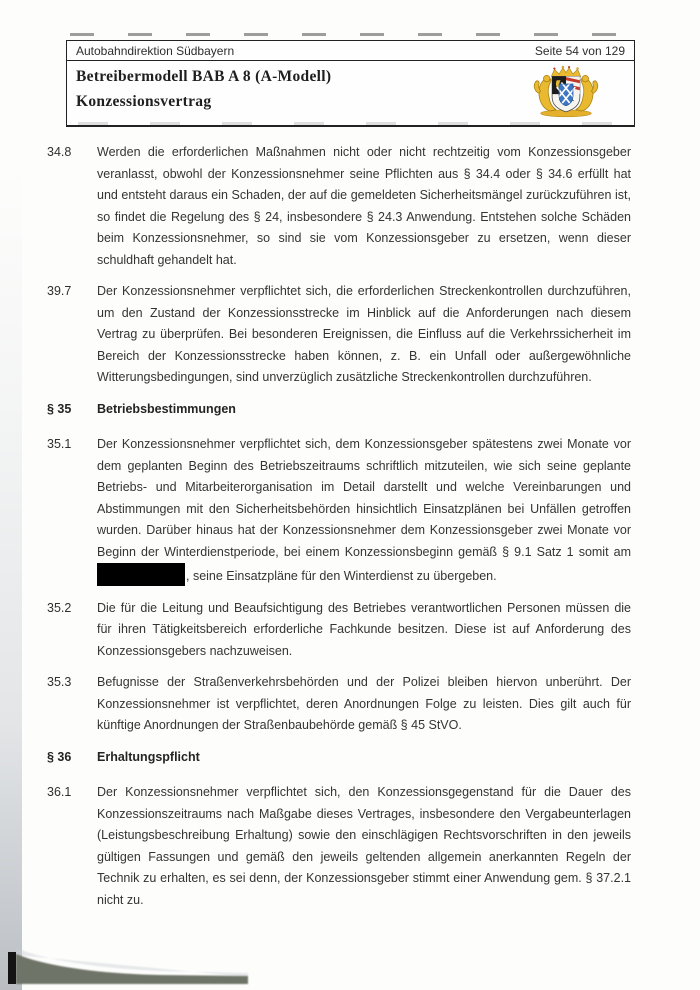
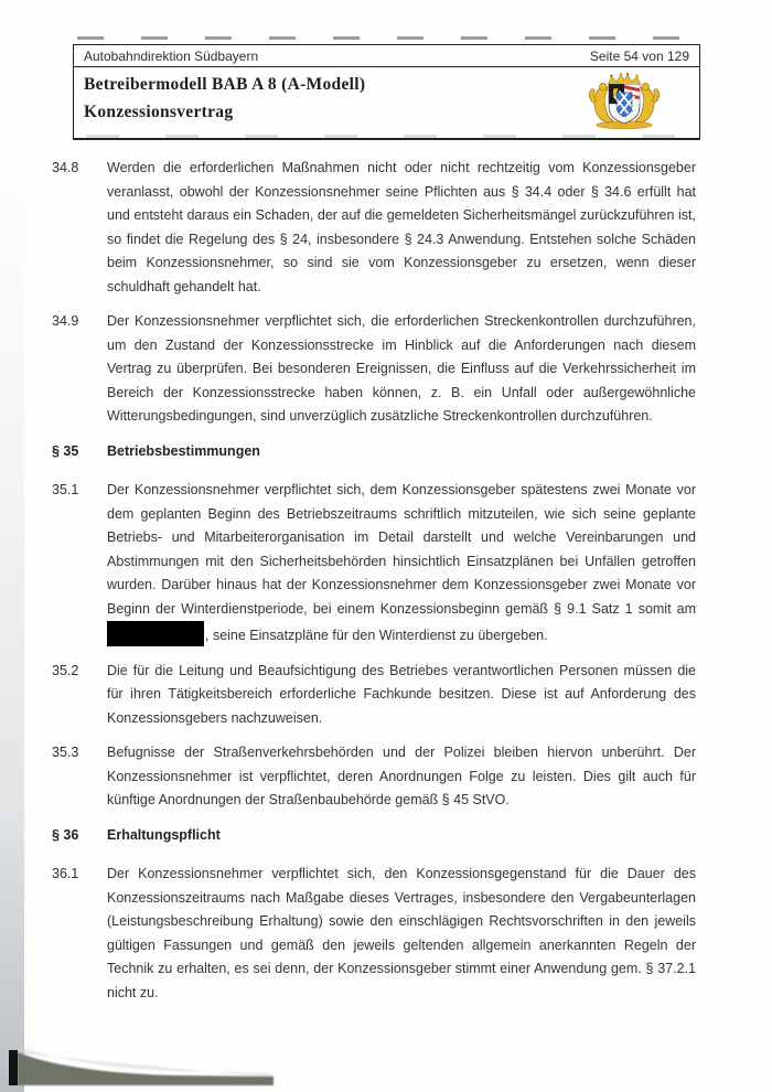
  Autobahndirektion Südbayern
  Seite 54 von 129
  Betreibermodell BAB A 8 (A-Modell)
  Konzessionsvertrag
  34.8
  Werden die erforderlichen Maßnahmen nicht oder nicht rechtzeitig vom Konzessionsgeber veranlasst, obwohl der Konzessionsnehmer seine Pflichten aus § 34.4 oder § 34.6 erfüllt hat und entsteht daraus ein Schaden, der auf die gemeldeten Sicherheitsmängel zurückzuführen ist, so findet die Regelung des § 24, insbesondere § 24.3 Anwendung. Entstehen solche Schäden beim Konzessionsnehmer, so sind sie vom Konzessionsgeber zu ersetzen, wenn dieser schuldhaft gehandelt hat.
- 39.7
+ 34.9
  Der Konzessionsnehmer verpflichtet sich, die erforderlichen Streckenkontrollen durchzuführen, um den Zustand der Konzessionsstrecke im Hinblick auf die Anforderungen nach diesem Vertrag zu überprüfen. Bei besonderen Ereignissen, die Einfluss auf die Verkehrssicherheit im Bereich der Konzessionsstrecke haben können, z. B. ein Unfall oder außergewöhnliche Witterungsbedingungen, sind unverzüglich zusätzliche Streckenkontrollen durchzuführen.
  § 35
  Betriebsbestimmungen
  35.1
  Der Konzessionsnehmer verpflichtet sich, dem Konzessionsgeber spätestens zwei Monate vor dem geplanten Beginn des Betriebszeitraums schriftlich mitzuteilen, wie sich seine geplante Betriebs- und Mitarbeiterorganisation im Detail darstellt und welche Vereinbarungen und Abstimmungen mit den Sicherheitsbehörden hinsichtlich Einsatzplänen bei Unfällen getroffen wurden. Darüber hinaus hat der Konzessionsnehmer dem Konzessionsgeber zwei Monate vor Beginn der Winterdienstperiode, bei einem Konzessionsbeginn gemäß § 9.1 Satz 1 somit am , seine Einsatzpläne für den Winterdienst zu übergeben.
  35.2
  Die für die Leitung und Beaufsichtigung des Betriebes verantwortlichen Personen müssen die für ihren Tätigkeitsbereich erforderliche Fachkunde besitzen. Diese ist auf Anforderung des Konzessionsgebers nachzuweisen.
  35.3
  Befugnisse der Straßenverkehrsbehörden und der Polizei bleiben hiervon unberührt. Der Konzessionsnehmer ist verpflichtet, deren Anordnungen Folge zu leisten. Dies gilt auch für künftige Anordnungen der Straßenbaubehörde gemäß § 45 StVO.
  § 36
  Erhaltungspflicht
  36.1
  Der Konzessionsnehmer verpflichtet sich, den Konzessionsgegenstand für die Dauer des Konzessionszeitraums nach Maßgabe dieses Vertrages, insbesondere den Vergabeunterlagen (Leistungsbeschreibung Erhaltung) sowie den einschlägigen Rechtsvorschriften in den jeweils gültigen Fassungen und gemäß den jeweils geltenden allgemein anerkannten Regeln der Technik zu erhalten, es sei denn, der Konzessionsgeber stimmt einer Anwendung gem. § 37.2.1 nicht zu.
